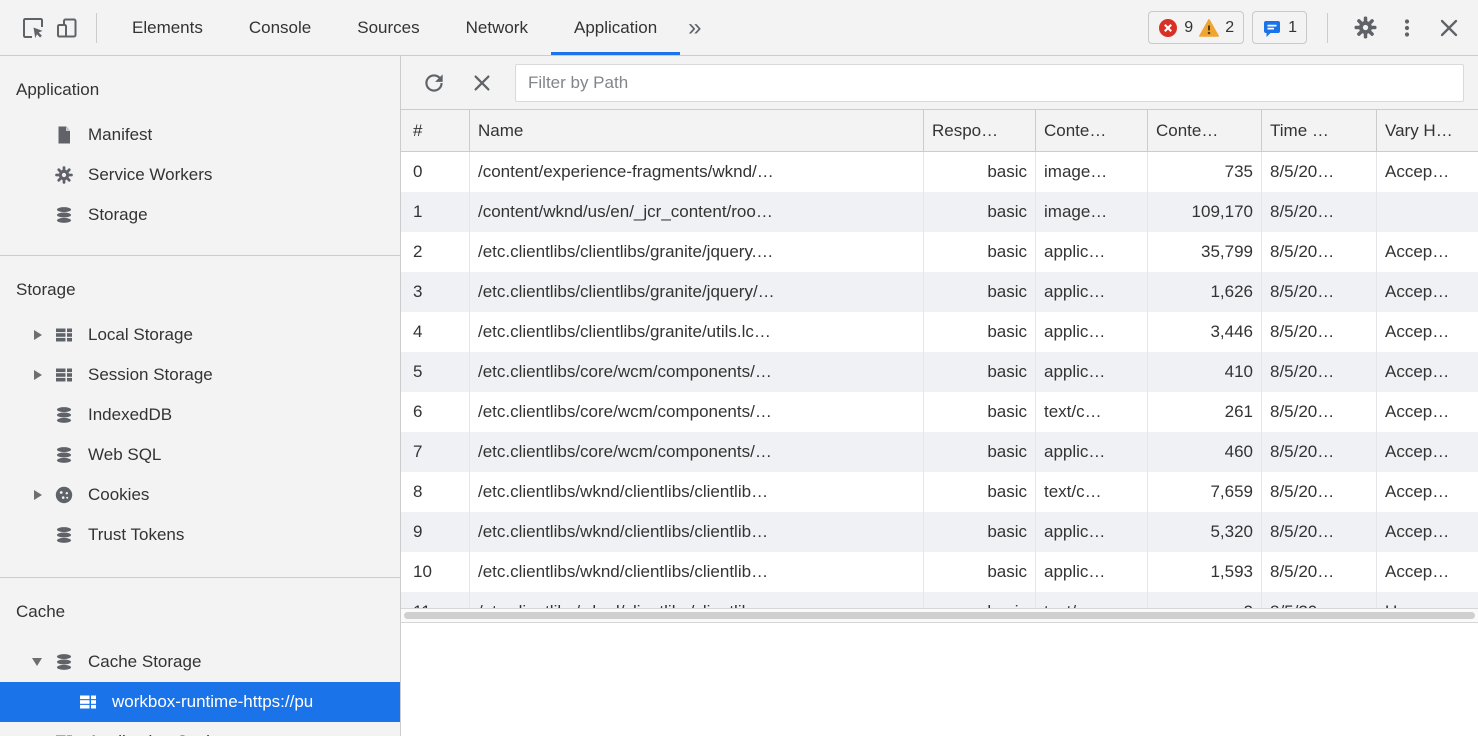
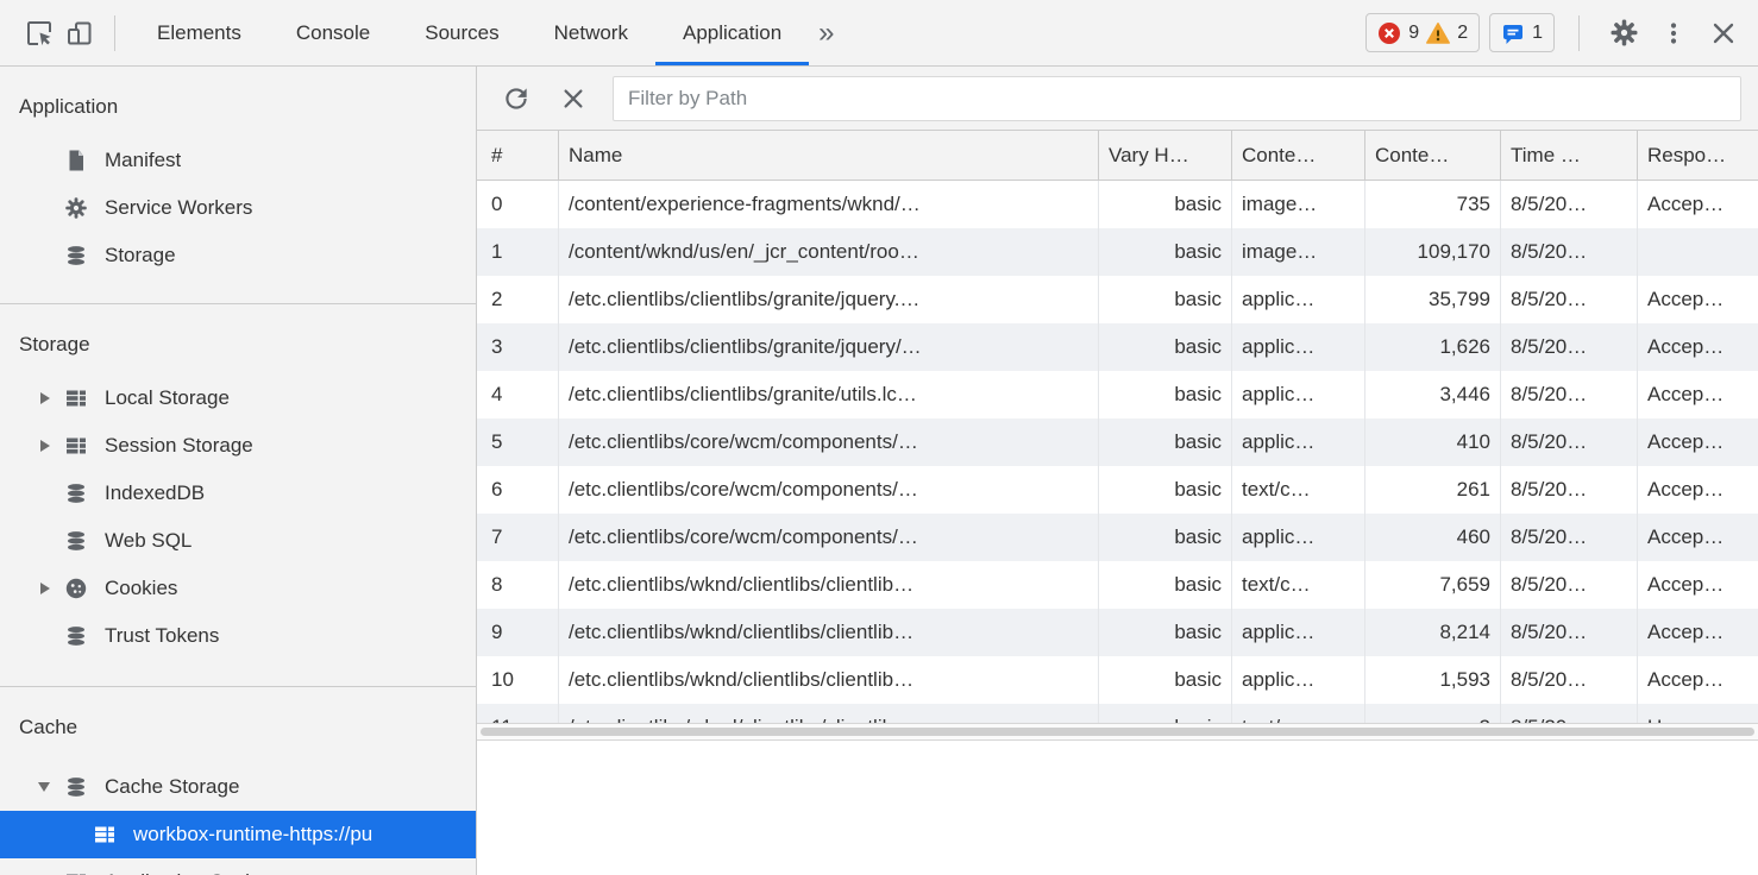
  Elements
  Console
  Sources
  Network
  Application
  »
  9
  2
  1
  Application
  Manifest
  Service Workers
  Storage
  Storage
  Local Storage
  Session Storage
  IndexedDB
  Web SQL
  Cookies
  Trust Tokens
  Cache
  Cache Storage
  workbox-runtime-https://pu
  Filter by Path
  #
  Name
- Respo…
+ Vary H…
  Conte…
  Conte…
  Time …
- Vary H…
+ Respo…
  0
  /content/experience-fragments/wknd/…
  basic
  image…
  735
  8/5/20…
  Accep…
  1
  /content/wknd/us/en/_jcr_content/roo…
  basic
  image…
  109,170
  8/5/20…
  2
  /etc.clientlibs/clientlibs/granite/jquery.…
  basic
  applic…
  35,799
  8/5/20…
  Accep…
  3
  /etc.clientlibs/clientlibs/granite/jquery/…
  basic
  applic…
  1,626
  8/5/20…
  Accep…
  4
  /etc.clientlibs/clientlibs/granite/utils.lc…
  basic
  applic…
  3,446
  8/5/20…
  Accep…
  5
  /etc.clientlibs/core/wcm/components/…
  basic
  applic…
  410
  8/5/20…
  Accep…
  6
  /etc.clientlibs/core/wcm/components/…
  basic
  text/c…
  261
  8/5/20…
  Accep…
  7
  /etc.clientlibs/core/wcm/components/…
  basic
  applic…
  460
  8/5/20…
  Accep…
  8
  /etc.clientlibs/wknd/clientlibs/clientlib…
  basic
  text/c…
  7,659
  8/5/20…
  Accep…
  9
  /etc.clientlibs/wknd/clientlibs/clientlib…
  basic
  applic…
- 5,320
+ 8,214
  8/5/20…
  Accep…
  10
  /etc.clientlibs/wknd/clientlibs/clientlib…
  basic
  applic…
  1,593
  8/5/20…
  Accep…
